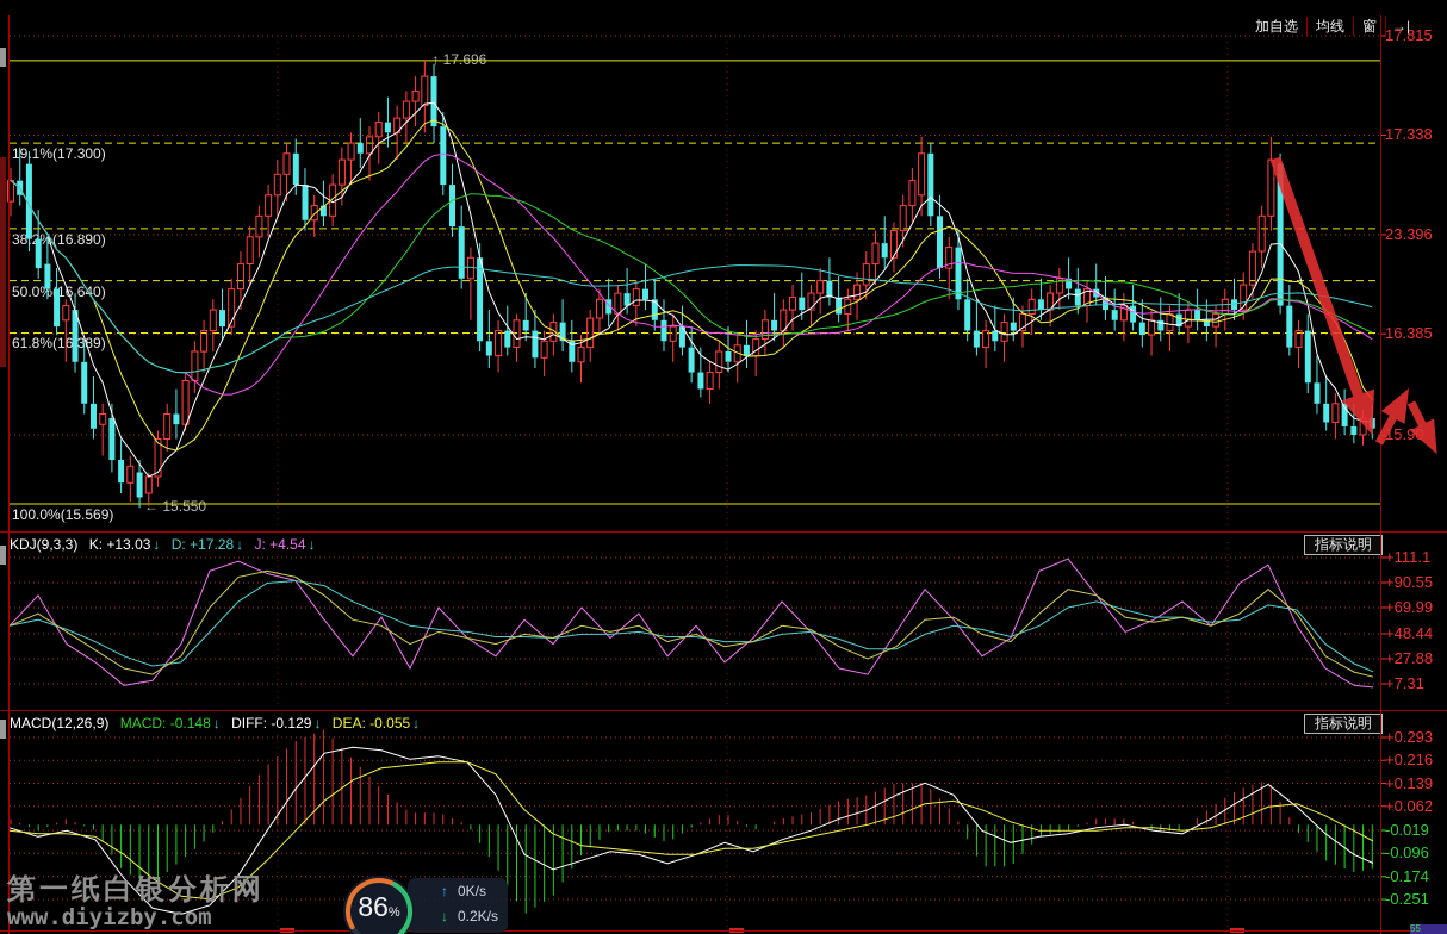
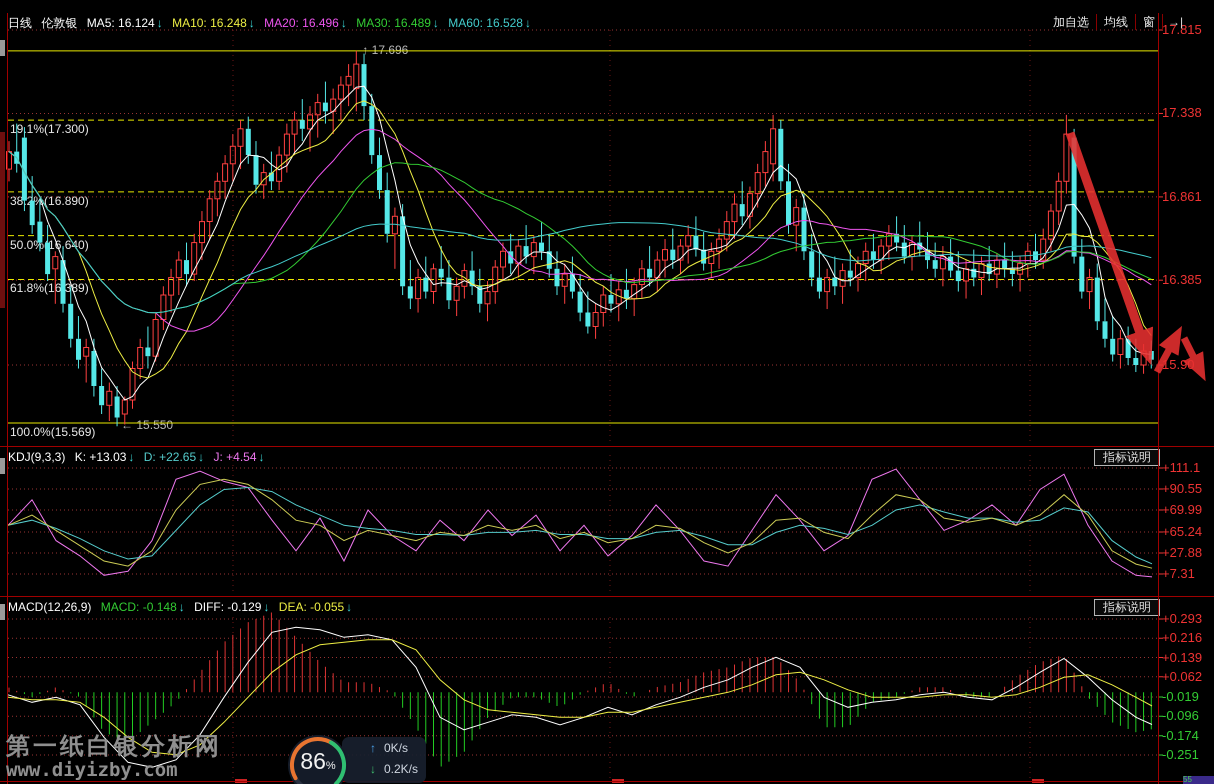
+ 日线 伦敦银 MA5: 16.124 ↓ MA10: 16.248 ↓ MA20: 16.496 ↓ MA30: 16.489 ↓ MA60: 16.528 ↓
  加自选
  均线
  窗
  →|
- KDJ(9,3,3) K: +13.03 ↓ D: +17.28 ↓ J: +4.54 ↓
+ KDJ(9,3,3) K: +13.03 ↓ D: +22.65 ↓ J: +4.54 ↓
  指标说明
  MACD(12,26,9) MACD: -0.148 ↓ DIFF: -0.129 ↓ DEA: -0.055 ↓
  指标说明
  55
  第一纸白银分析网
  www.diyizby.com
  ↑ 0K/s
  ↓ 0.2K/s
  86%
  17.815
  17.338
- 23.396
+ 16.861
  16.385
  15.90
  +111.1
  +90.55
  +69.99
- +48.44
+ +65.24
  +27.88
  +7.31
  +0.293
  +0.216
  +0.139
  +0.062
  -0.019
  -0.096
  -0.174
  -0.251
  19.1%(17.300)
  38.%(16.890)
  50.0%16.640)
  61.8%(16389)
  100.0%(15.569)
  ↑ 17.696
  ← 15.550
